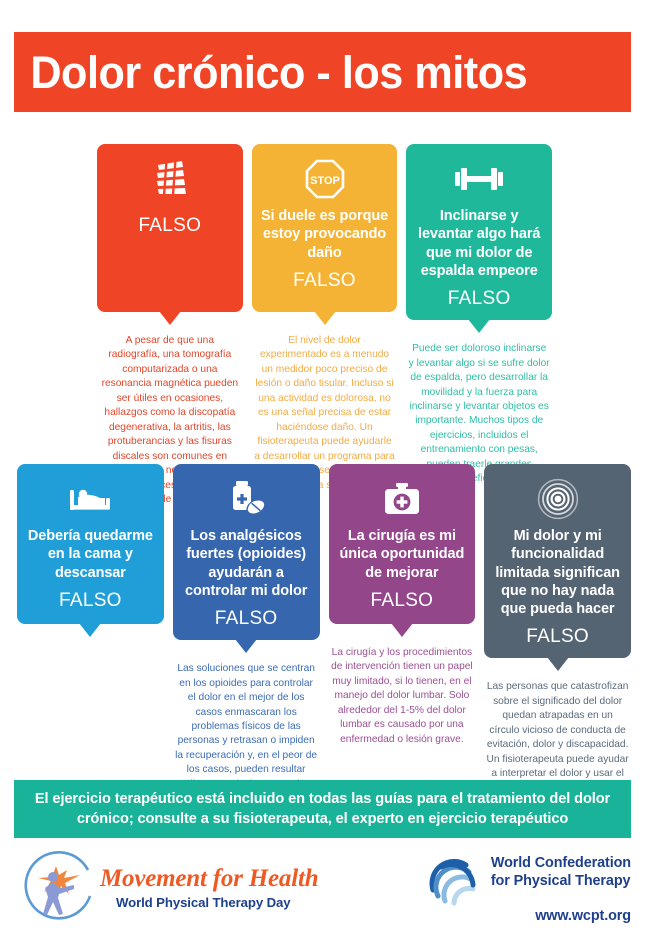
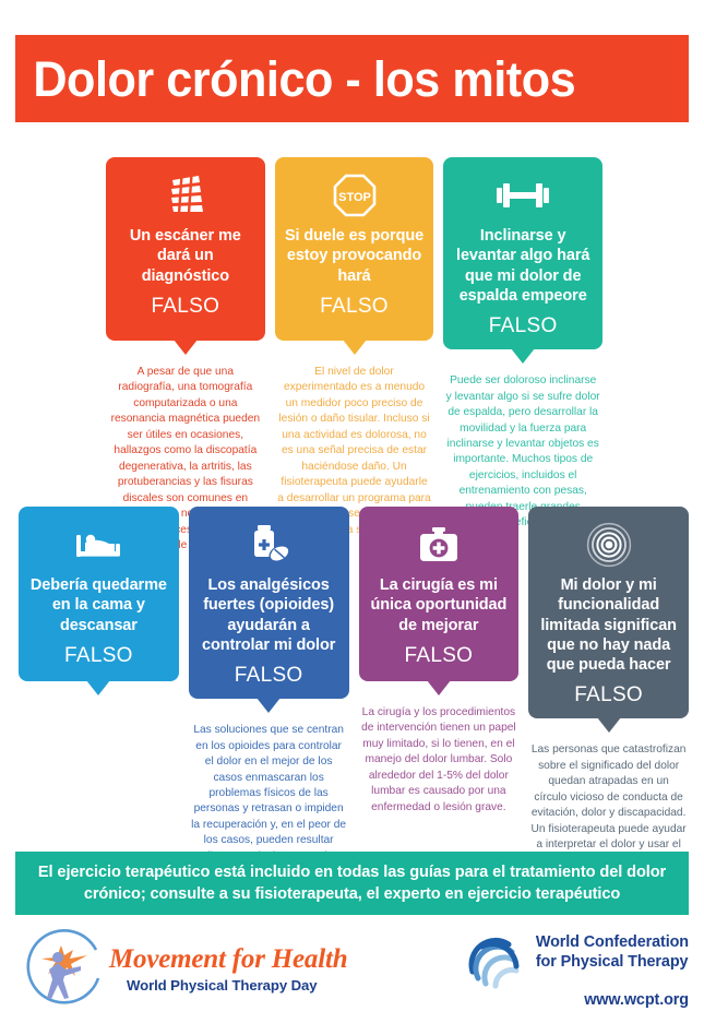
  Dolor crónico - los mitos
+ Un escáner me dará un diagnóstico
  FALSO
  A pesar de que una radiografía, una tomografía computarizada o una resonancia magnética pueden ser útiles en ocasiones, hallazgos como la discopatía degenerativa, la artritis, las protuberancias y las fisuras discales son comunes en n e e
  STOP
- Si duele es porque estoy provocando daño
+ Si duele es porque estoy provocando hará
  FALSO
  El nivel de dolor experimentado es a menudo un medidor poco preciso de lesión o daño tisular. Incluso si una actividad es dolorosa, no es una señal precisa de estar haciéndose daño. Un fisioterapeuta puede ayudarle a desarrollar un programa para se a
  Inclinarse y levantar algo hará que mi dolor de espalda empeore
  FALSO
  Puede ser doloroso inclinarse y levantar algo si se sufre dolor de espalda, pero desarrollar la movilidad y la fuerza para inclinarse y levantar objetos es importante. Muchos tipos de ejercicios, incluidos el entrenamiento con pesas, aerl fi
  Debería quedarme en la cama y descansar
  FALSO
  Los analgésicos fuertes (opioides) ayudarán a controlar mi dolor
  FALSO
  Las soluciones que se centran en los opioides para controlar el dolor en el mejor de los casos enmascaran los problemas físicos de las personas y retrasan o impiden la recuperación y, en el peor de los casos, pueden resultar
  La cirugía es mi única oportunidad de mejorar
  FALSO
  La cirugía y los procedimientos de intervención tienen un papel muy limitado, si lo tienen, en el manejo del dolor lumbar. Solo alrededor del 1-5% del dolor lumbar es causado por una enfermedad o lesión grave.
  Mi dolor y mi funcionalidad limitada significan que no hay nada que pueda hacer
  FALSO
  Las personas que catastrofizan sobre el significado del dolor quedan atrapadas en un círculo vicioso de conducta de evitación, dolor y discapacidad. Un fisioterapeuta puede ayudar a interpretar el dolor y usar el
  El ejercicio terapéutico está incluido en todas las guías para el tratamiento del dolor crónico; consulte a su fisioterapeuta, el experto en ejercicio terapéutico
  Movement for Health
  World Physical Therapy Day
  World Confederation
  for Physical Therapy
  www.wcpt.org
